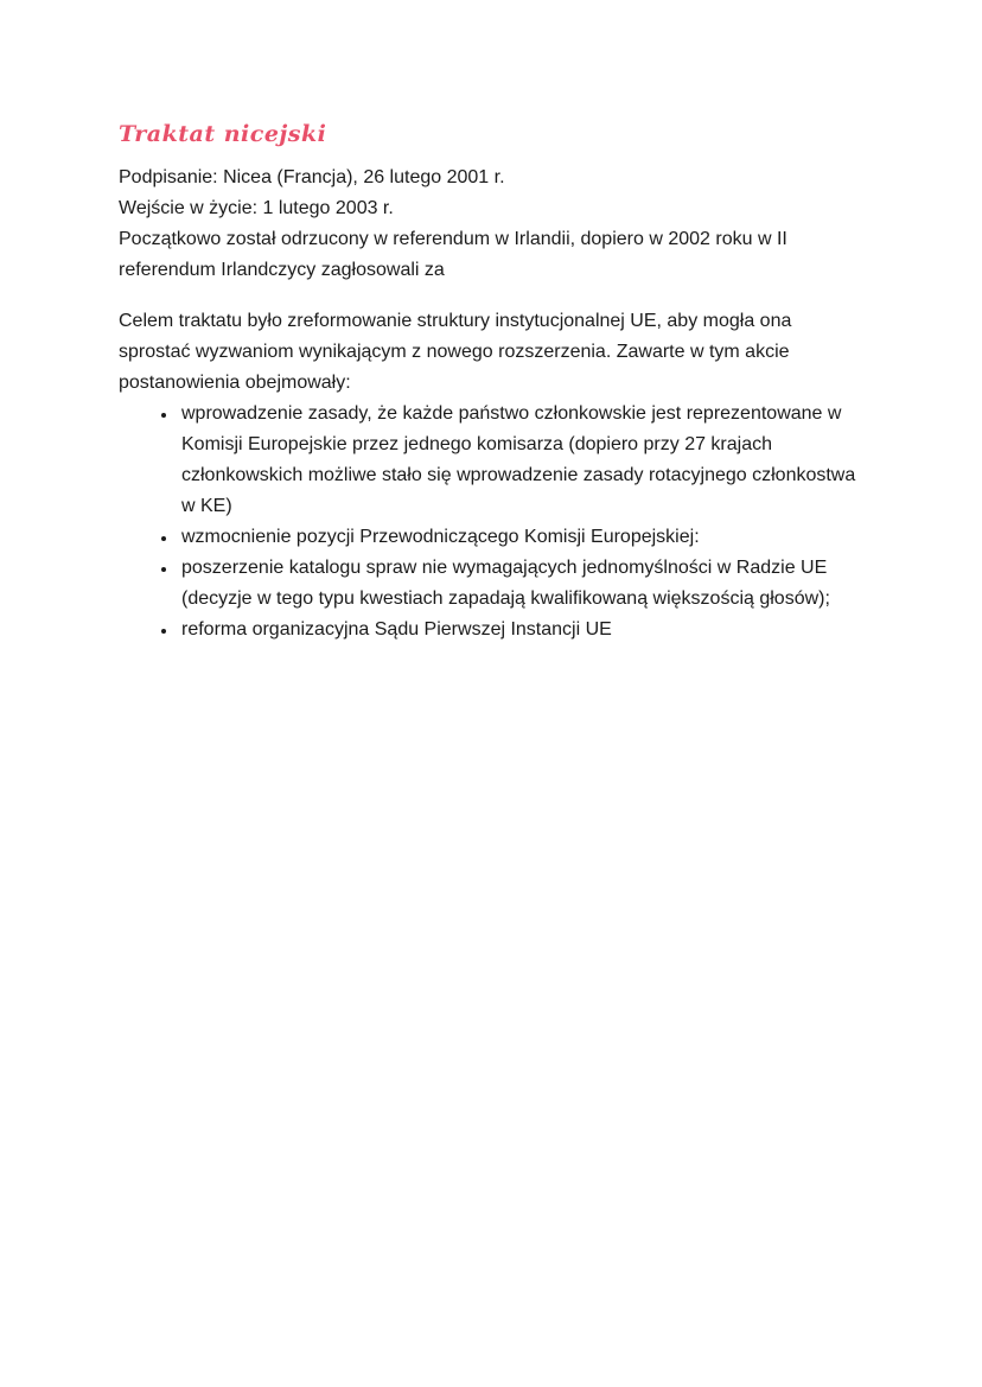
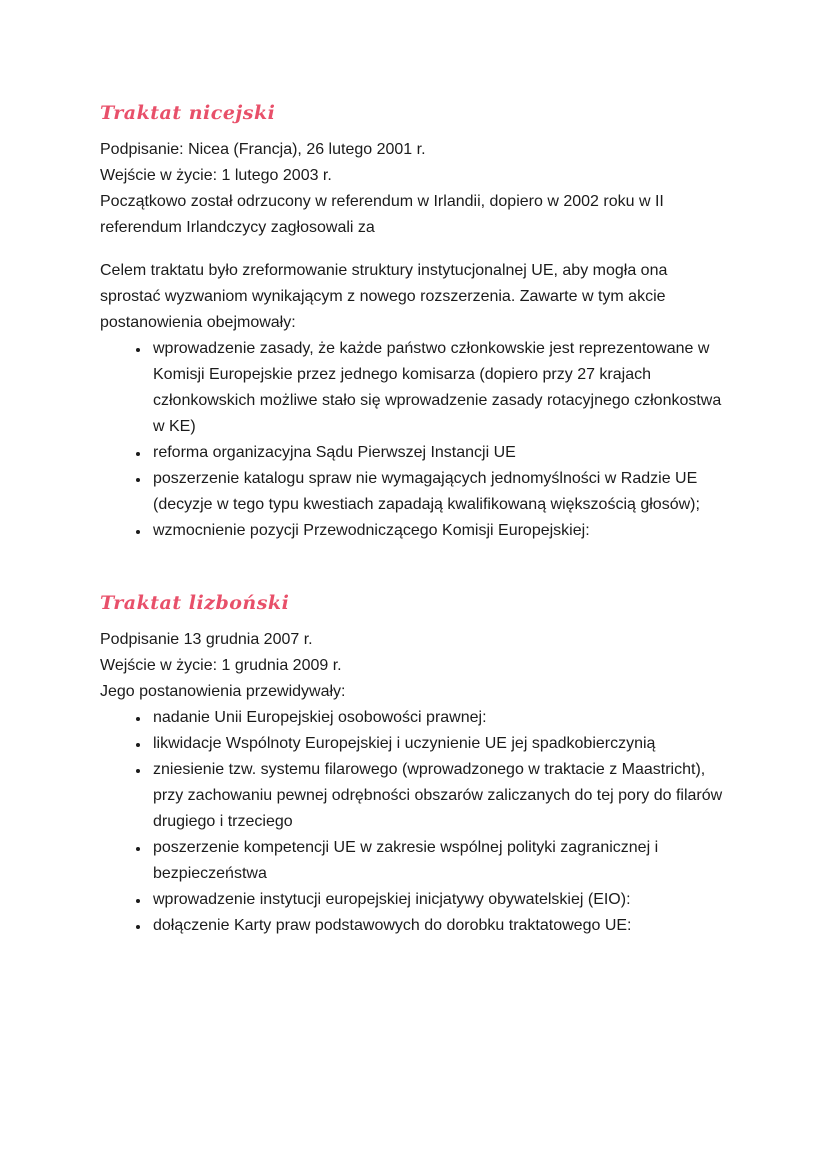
  Traktat nicejski
  Podpisanie: Nicea (Francja), 26 lutego 2001 r.
  Wejście w życie: 1 lutego 2003 r.
  Początkowo został odrzucony w referendum w Irlandii, dopiero w 2002 roku w II referendum Irlandczycy zagłosowali za
  Celem traktatu było zreformowanie struktury instytucjonalnej UE, aby mogła ona sprostać wyzwaniom wynikającym z nowego rozszerzenia. Zawarte w tym akcie postanowienia obejmowały:
  wprowadzenie zasady, że każde państwo członkowskie jest reprezentowane w Komisji Europejskie przez jednego komisarza (dopiero przy 27 krajach członkowskich możliwe stało się wprowadzenie zasady rotacyjnego członkostwa w KE)
- wzmocnienie pozycji Przewodniczącego Komisji Europejskiej:
+ reforma organizacyjna Sądu Pierwszej Instancji UE
  poszerzenie katalogu spraw nie wymagających jednomyślności w Radzie UE (decyzje w tego typu kwestiach zapadają kwalifikowaną większością głosów);
- reforma organizacyjna Sądu Pierwszej Instancji UE
+ wzmocnienie pozycji Przewodniczącego Komisji Europejskiej:
+ Traktat lizboński
+ Podpisanie 13 grudnia 2007 r.
+ Wejście w życie: 1 grudnia 2009 r.
+ Jego postanowienia przewidywały:
+ nadanie Unii Europejskiej osobowości prawnej:
+ likwidacje Wspólnoty Europejskiej i uczynienie UE jej spadkobierczynią
+ zniesienie tzw. systemu filarowego (wprowadzonego w traktacie z Maastricht), przy zachowaniu pewnej odrębności obszarów zaliczanych do tej pory do filarów drugiego i trzeciego
+ poszerzenie kompetencji UE w zakresie wspólnej polityki zagranicznej i bezpieczeństwa
+ wprowadzenie instytucji europejskiej inicjatywy obywatelskiej (EIO):
+ dołączenie Karty praw podstawowych do dorobku traktatowego UE:
